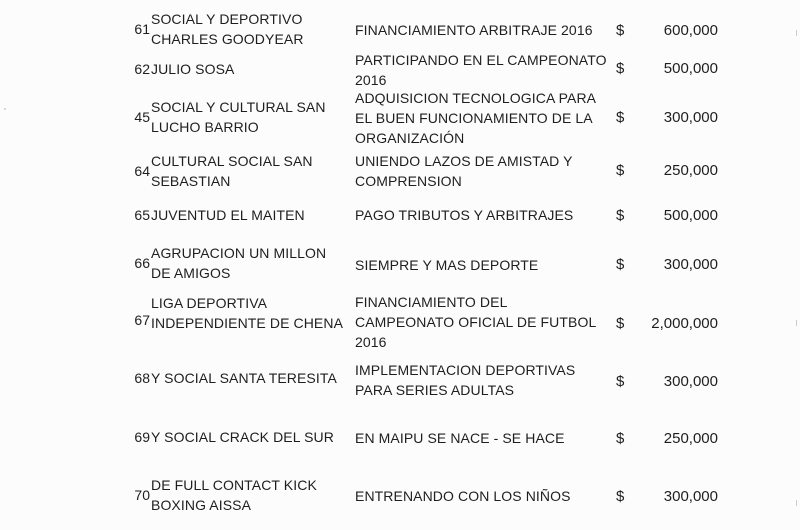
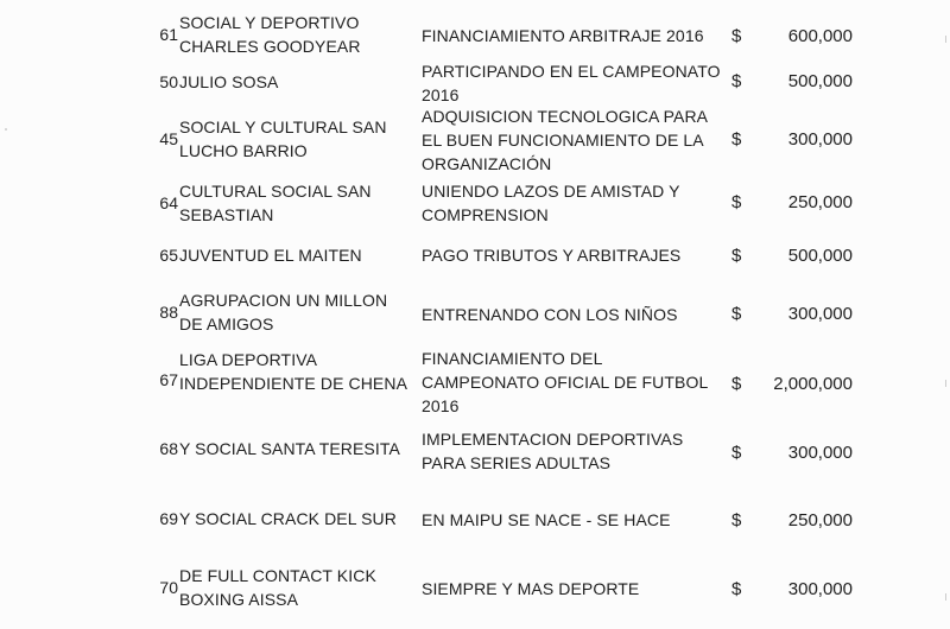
  61
  SOCIAL Y DEPORTIVO
  CHARLES GOODYEAR
  FINANCIAMIENTO ARBITRAJE 2016
  $
  600,000
- 62
+ 50
  JULIO SOSA
  PARTICIPANDO EN EL CAMPEONATO
  2016
  $
  500,000
  45
  SOCIAL Y CULTURAL SAN
  LUCHO BARRIO
  ADQUISICION TECNOLOGICA PARA
  EL BUEN FUNCIONAMIENTO DE LA
  ORGANIZACIÓN
  $
  300,000
  64
  CULTURAL SOCIAL SAN
  SEBASTIAN
  UNIENDO LAZOS DE AMISTAD Y
  COMPRENSION
  $
  250,000
  65
  JUVENTUD EL MAITEN
  PAGO TRIBUTOS Y ARBITRAJES
  $
  500,000
- 66
+ 88
  AGRUPACION UN MILLON
  DE AMIGOS
- SIEMPRE Y MAS DEPORTE
+ ENTRENANDO CON LOS NIÑOS
  $
  300,000
  67
  LIGA DEPORTIVA
  INDEPENDIENTE DE CHENA
  FINANCIAMIENTO DEL
  CAMPEONATO OFICIAL DE FUTBOL
  2016
  $
  2,000,000
  68
  Y SOCIAL SANTA TERESITA
  IMPLEMENTACION DEPORTIVAS
  PARA SERIES ADULTAS
  $
  300,000
  69
  Y SOCIAL CRACK DEL SUR
  EN MAIPU SE NACE - SE HACE
  $
  250,000
  70
  DE FULL CONTACT KICK
  BOXING AISSA
- ENTRENANDO CON LOS NIÑOS
+ SIEMPRE Y MAS DEPORTE
  $
  300,000
